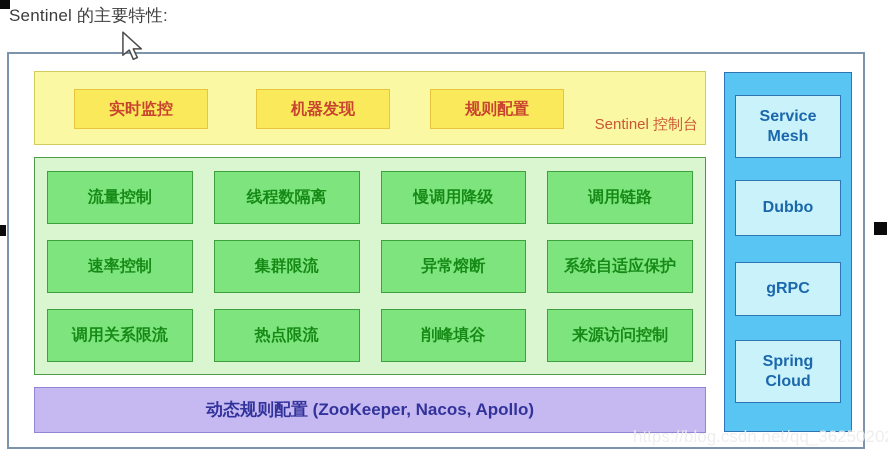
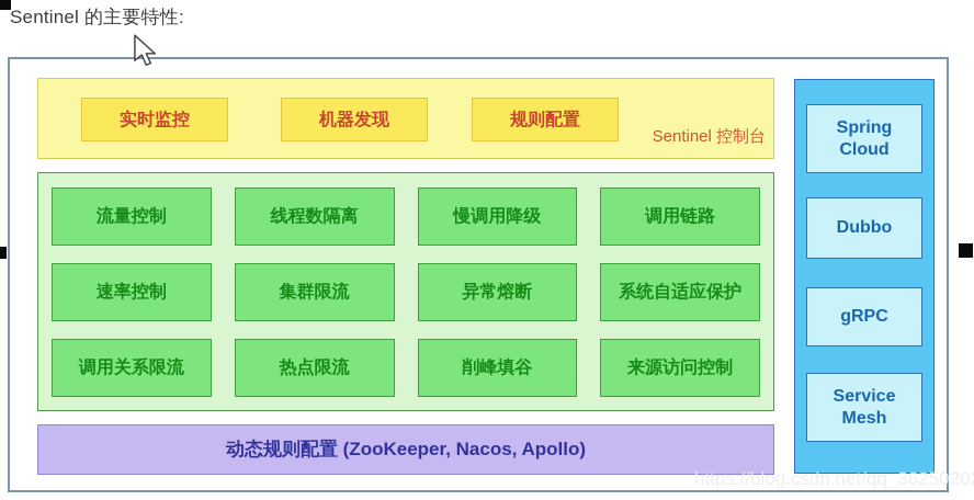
  Sentinel 的主要特性:
  实时监控
  机器发现
  规则配置
  Sentinel 控制台
  流量控制
  线程数隔离
  慢调用降级
  调用链路
  速率控制
  集群限流
  异常熔断
  系统自适应保护
  调用关系限流
  热点限流
  削峰填谷
  来源访问控制
  动态规则配置 (ZooKeeper, Nacos, Apollo)
- Service Mesh
+ Spring Cloud
  Dubbo
  gRPC
- Spring Cloud
+ Service Mesh
  https://blog.csdn.net/qq_3625020
